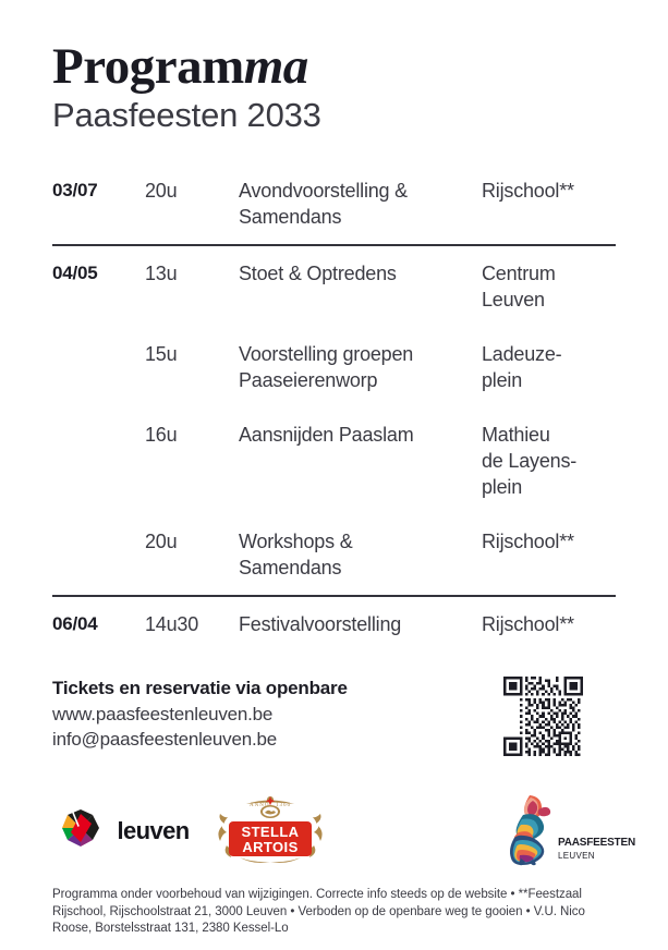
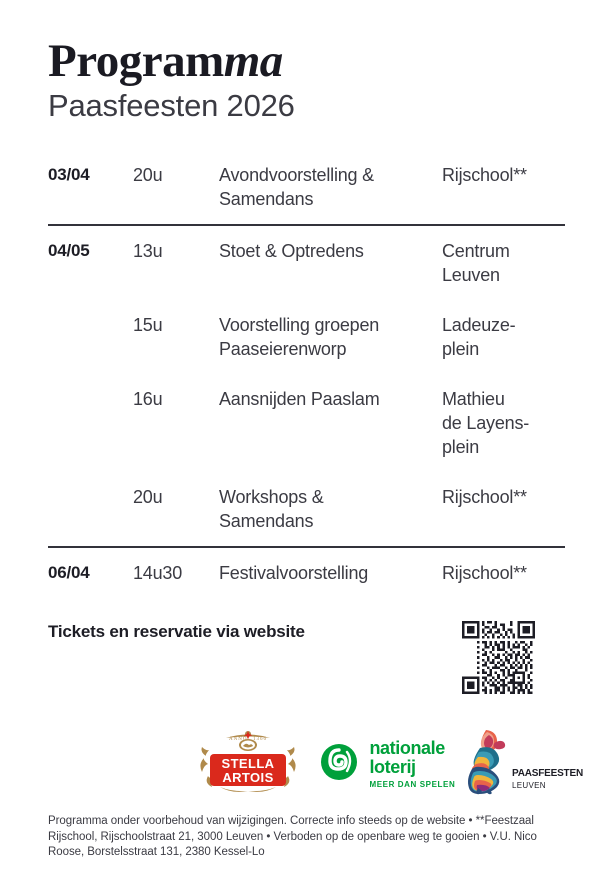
  Programma
- Paasfeesten 2033
+ Paasfeesten 2026
- 03/07
+ 03/04
  20u
  Avondvoorstelling &
  Samendans
  Rijschool**
  04/05
  13u
  Stoet & Optredens
  Centrum
  Leuven
  15u
  Voorstelling groepen
  Paaseierenworp
  Ladeuze-
  plein
  16u
  Aansnijden Paaslam
  Mathieu
  de Layens-
  plein
  20u
  Workshops &
  Samendans
  Rijschool**
  06/04
  14u30
  Festivalvoorstelling
  Rijschool**
- Tickets en reservatie via openbare
+ Tickets en reservatie via website
- www.paasfeestenleuven.be
- info@paasfeestenleuven.be
- leuven
  STELLA
  ARTOIS
+ nationale
+ loterij
+ MEER DAN SPELEN
  PAASFEESTEN
  LEUVEN
  Programma onder voorbehoud van wijzigingen. Correcte info steeds op de website • **Feestzaal Rijschool, Rijschoolstraat 21, 3000 Leuven • Verboden op de openbare weg te gooien • V.U. Nico Roose, Borstelsstraat 131, 2380 Kessel-Lo
